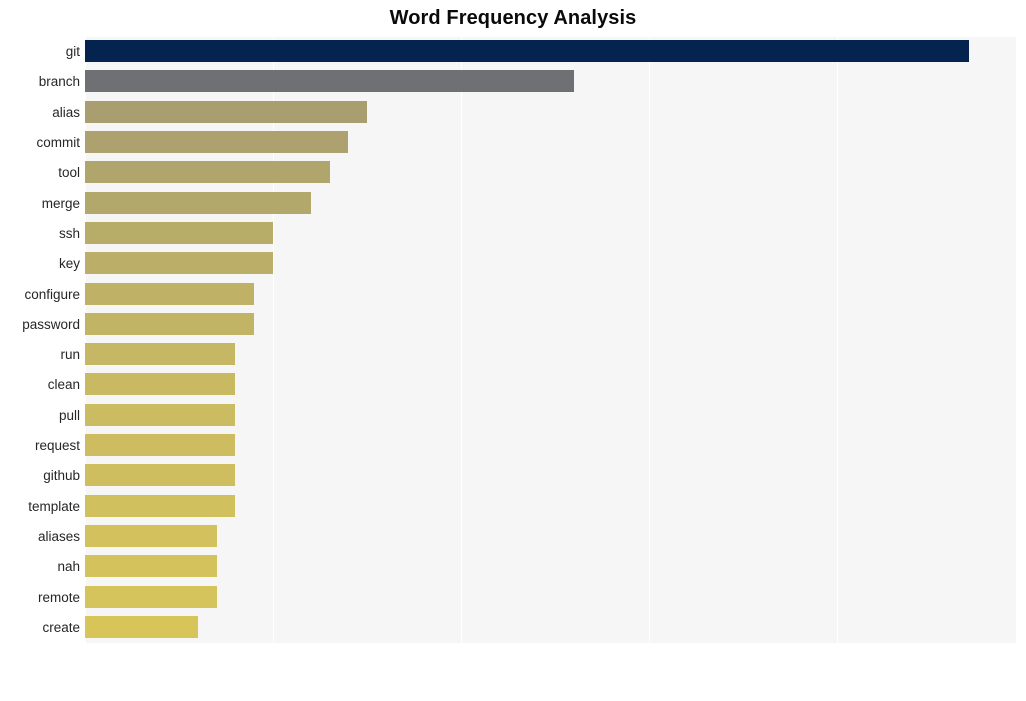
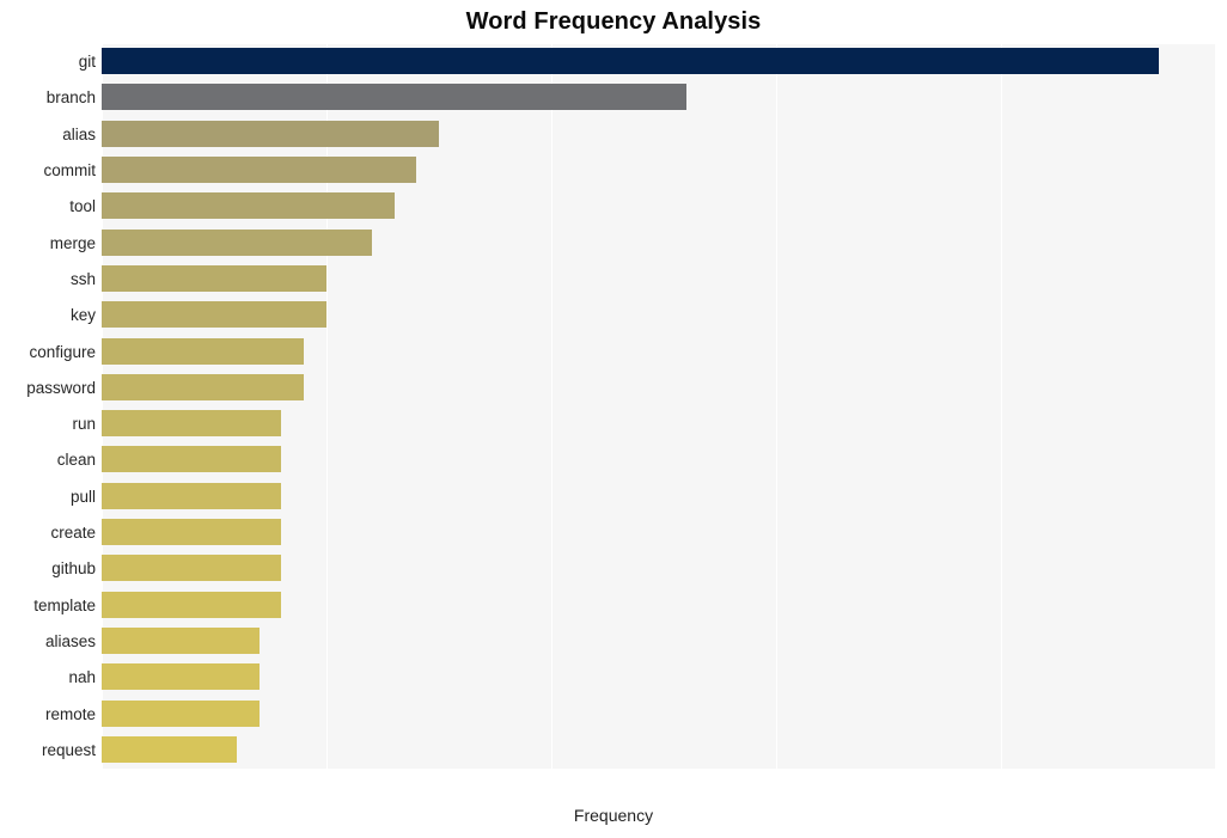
  Word Frequency Analysis
  git
  branch
  alias
  commit
  tool
  merge
  ssh
  key
  configure
  password
  run
  clean
  pull
- request
+ create
  github
  template
  aliases
  nah
  remote
- create
+ request
+ Frequency
